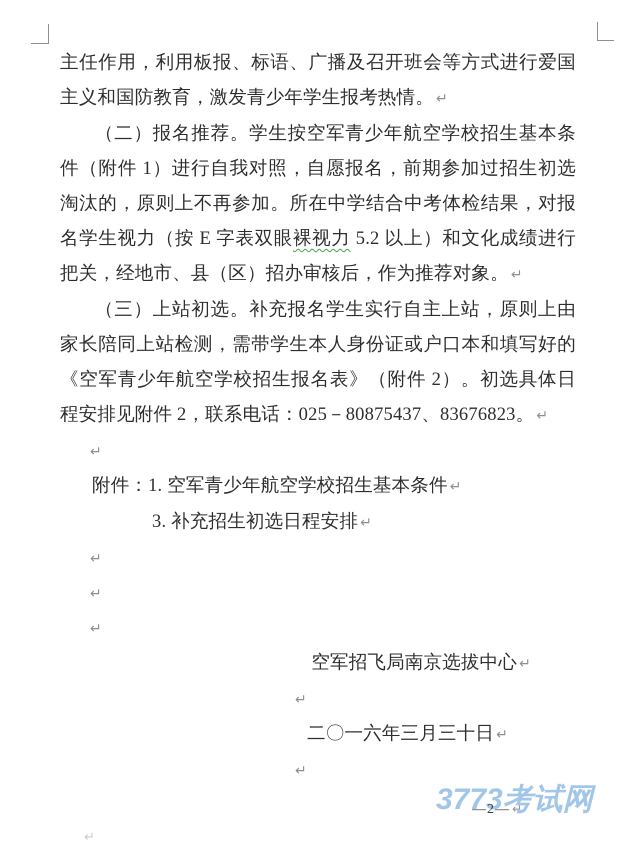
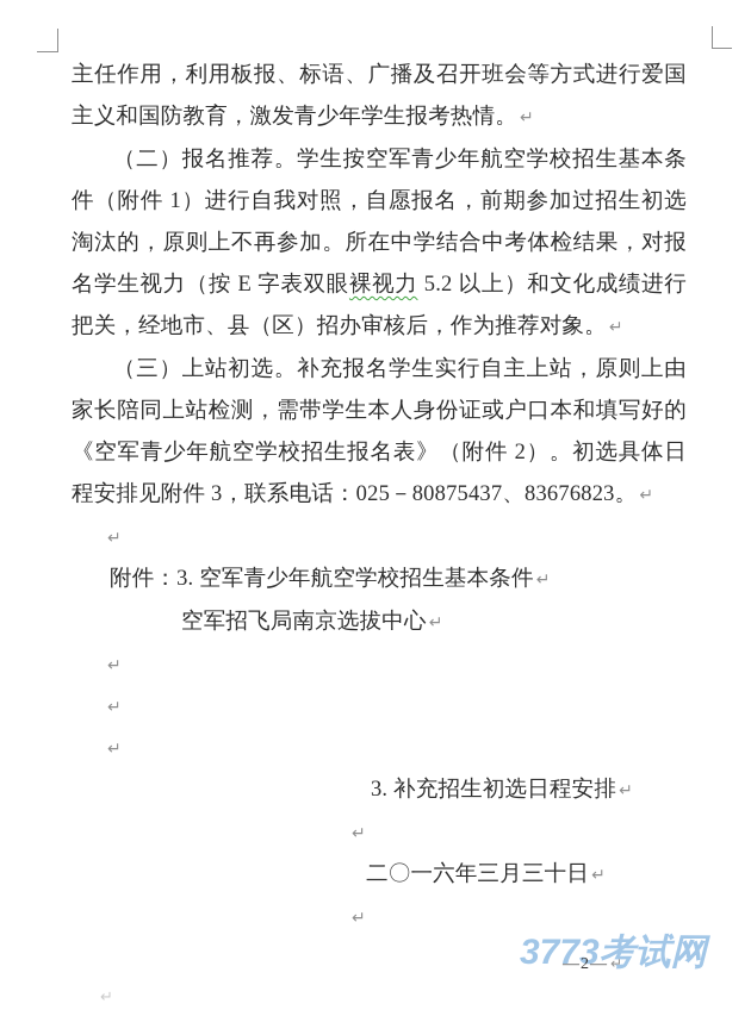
  主任作用，利用板报、标语、广播及召开班会等方式进行爱国主义和国防教育，激发青少年学生报考热情。 ↵
  （二）报名推荐。学生按空军青少年航空学校招生基本条件（附件 1）进行自我对照，自愿报名，前期参加过招生初选淘汰的，原则上不再参加。所在中学结合中考体检结果，对报名学生视力（按 E 字表双眼裸视力 5.2 以上）和文化成绩进行把关，经地市、县（区）招办审核后，作为推荐对象。 ↵
- （三）上站初选。补充报名学生实行自主上站，原则上由家长陪同上站检测，需带学生本人身份证或户口本和填写好的《空军青少年航空学校招生报名表》（附件 2）。初选具体日程安排见附件 2，联系电话：025－80875437、83676823。 ↵
+ （三）上站初选。补充报名学生实行自主上站，原则上由家长陪同上站检测，需带学生本人身份证或户口本和填写好的《空军青少年航空学校招生报名表》（附件 2）。初选具体日程安排见附件 3，联系电话：025－80875437、83676823。 ↵
  ↵
- 附件：1. 空军青少年航空学校招生基本条件 ↵
+ 附件：3. 空军青少年航空学校招生基本条件 ↵
- 3. 补充招生初选日程安排 ↵
+ 空军招飞局南京选拔中心 ↵
  ↵
  ↵
  ↵
- 空军招飞局南京选拔中心 ↵
+ 3. 补充招生初选日程安排 ↵
  ↵
  二〇一六年三月三十日 ↵
  ↵
  —2— ↵
  3773考试网
  ↵
